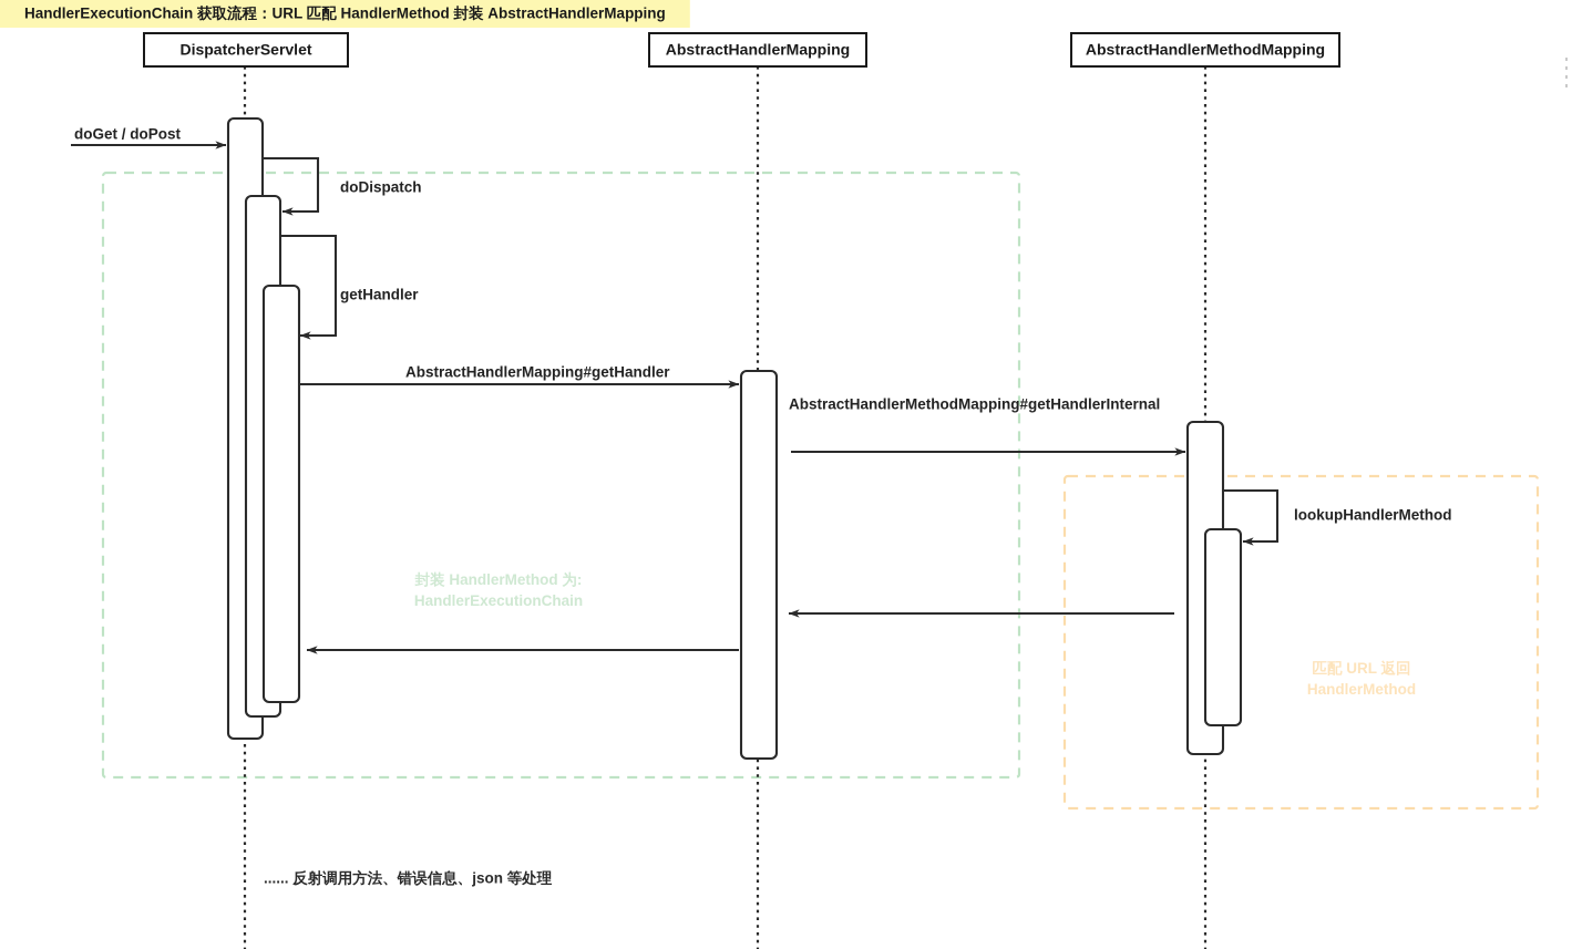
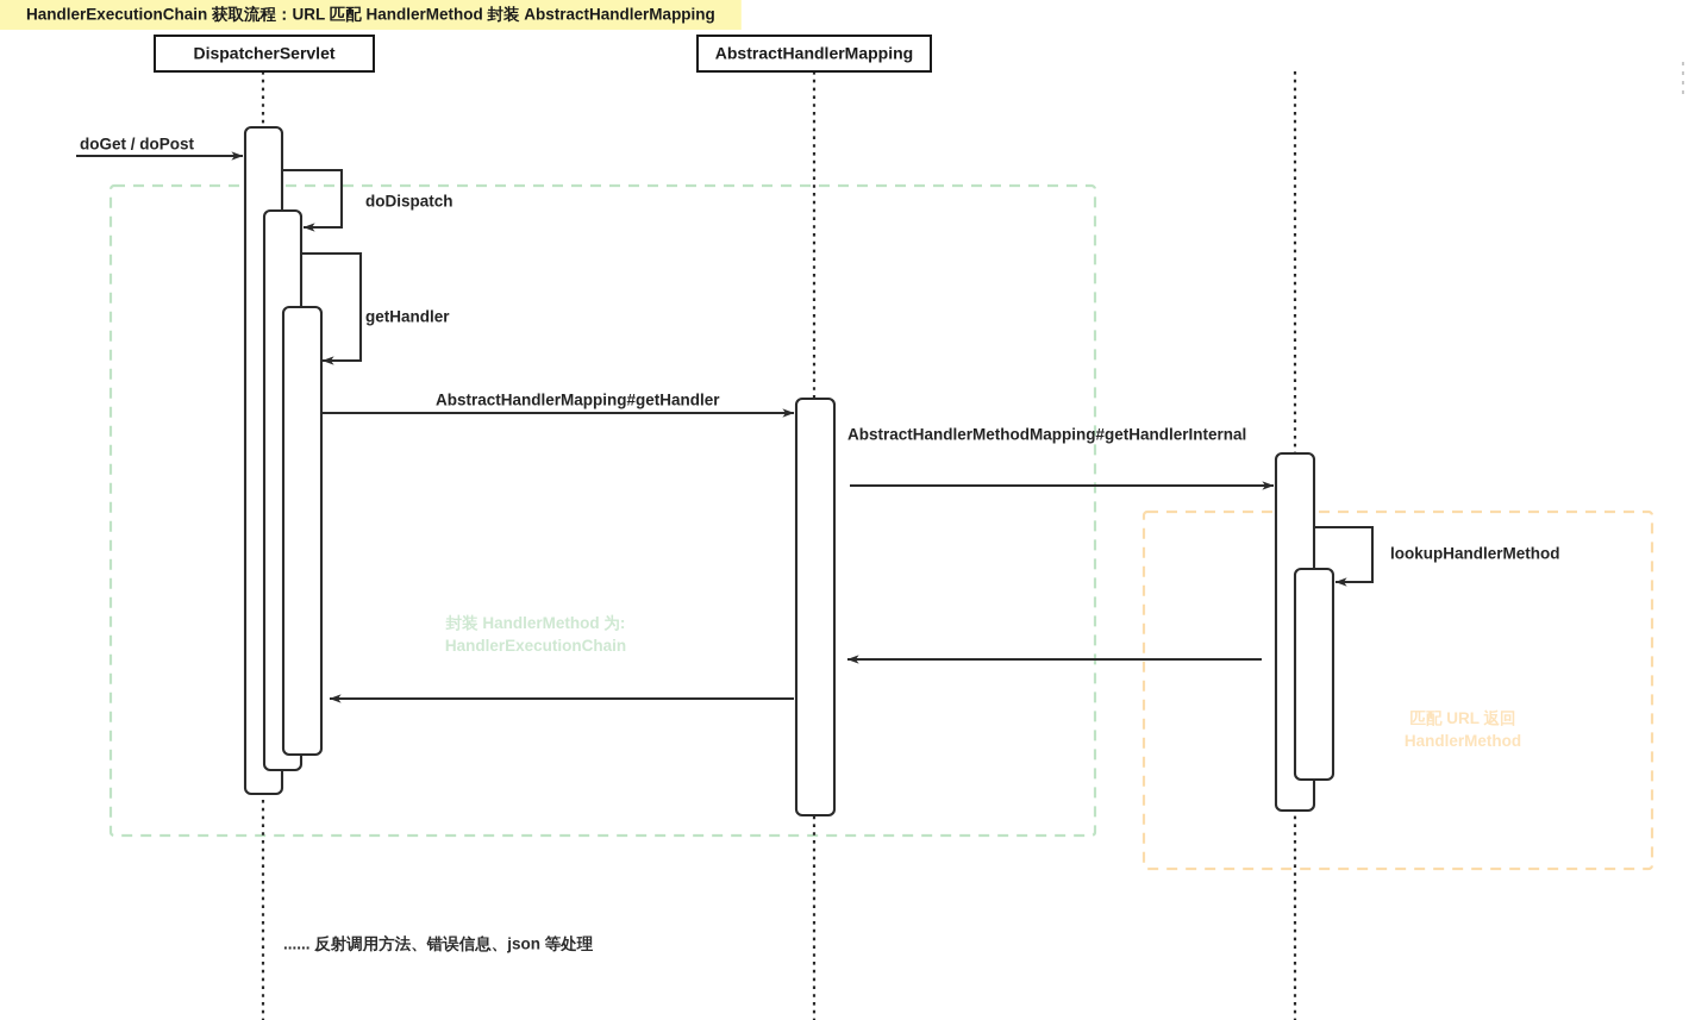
  HandlerExecutionChain 获取流程：URL 匹配 HandlerMethod 封装 AbstractHandlerMapping
  DispatcherServlet
  AbstractHandlerMapping
- AbstractHandlerMethodMapping
  doGet / doPost
  doDispatch
  getHandler
  AbstractHandlerMapping#getHandler
  AbstractHandlerMethodMapping#getHandlerInternal
  lookupHandlerMethod
  封装 HandlerMethod 为: HandlerExecutionChain
  匹配 URL 返回 HandlerMethod
  ...... 反射调用方法、错误信息、json 等处理
